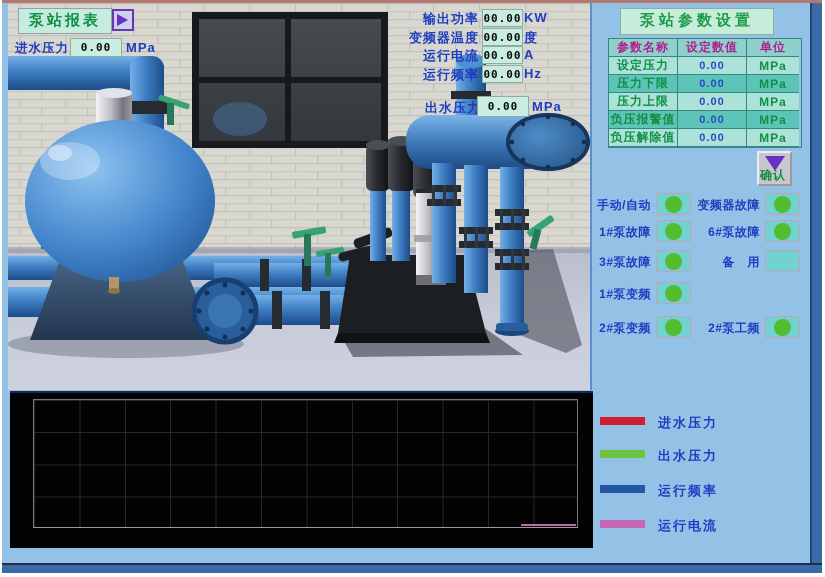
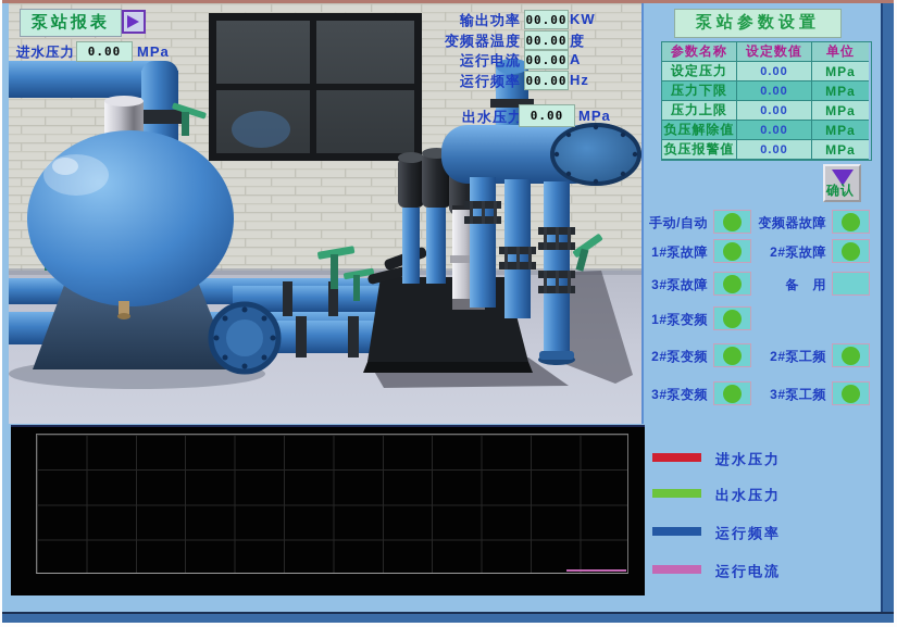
  泵站报表
  进水压力
  0.00
  MPa
  输出功率
  00.00
  KW
  变频器温度
  00.00
  度
  运行电流
  00.00
  A
  运行频率
  00.00
  Hz
  出水压力
  0.00
  MPa
  泵站参数设置
  参数名称
  设定数值
  单位
  设定压力
  0.00
  MPa
  压力下限
  0.00
  MPa
  压力上限
  0.00
  MPa
- 负压报警值
+ 负压解除值
  0.00
  MPa
- 负压解除值
+ 负压报警值
  0.00
  MPa
  确认
  手动/自动
  变频器故障
  1#泵故障
- 6#泵故障
+ 2#泵故障
  3#泵故障
  备 用
  1#泵变频
  2#泵变频
  2#泵工频
+ 3#泵变频
+ 3#泵工频
  进水压力
  出水压力
  运行频率
  运行电流
